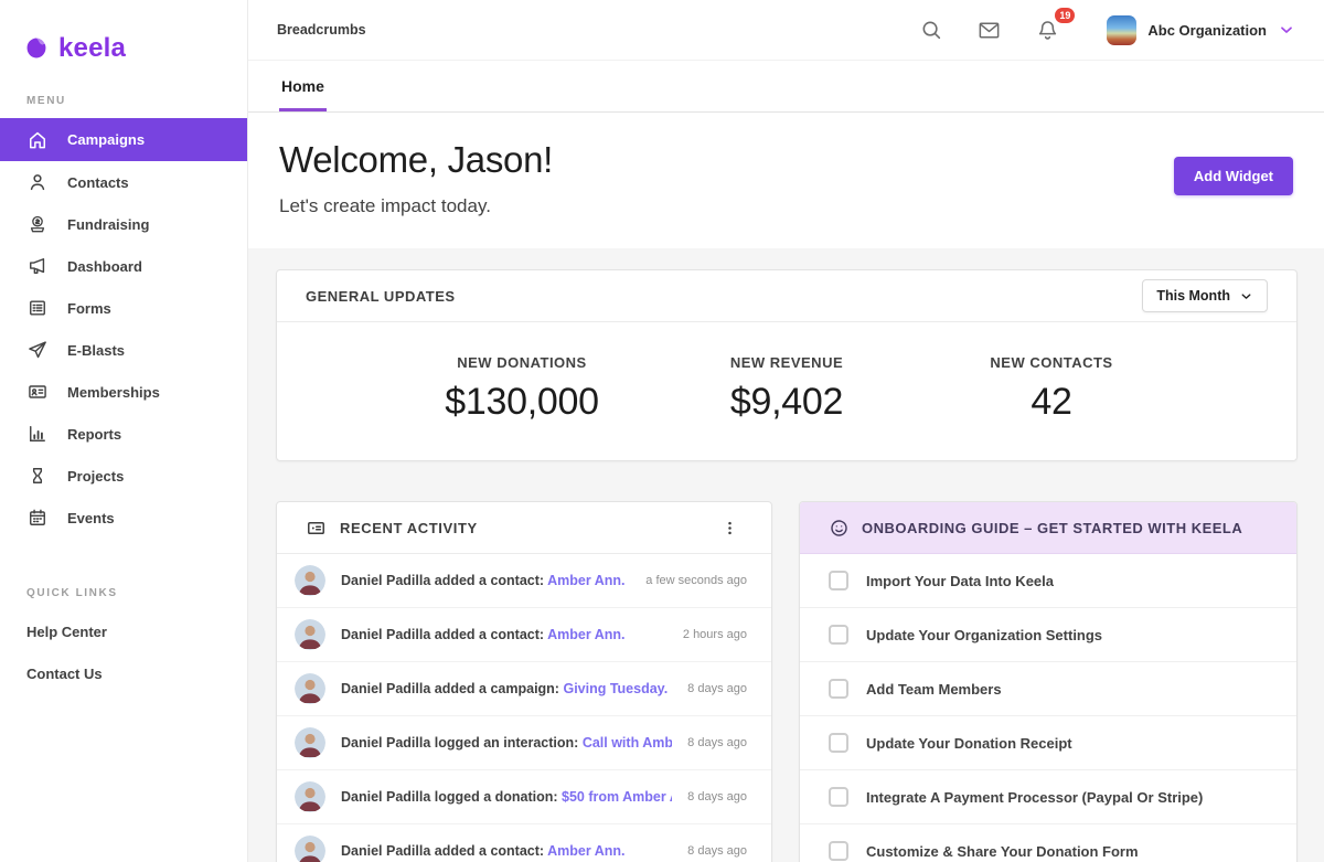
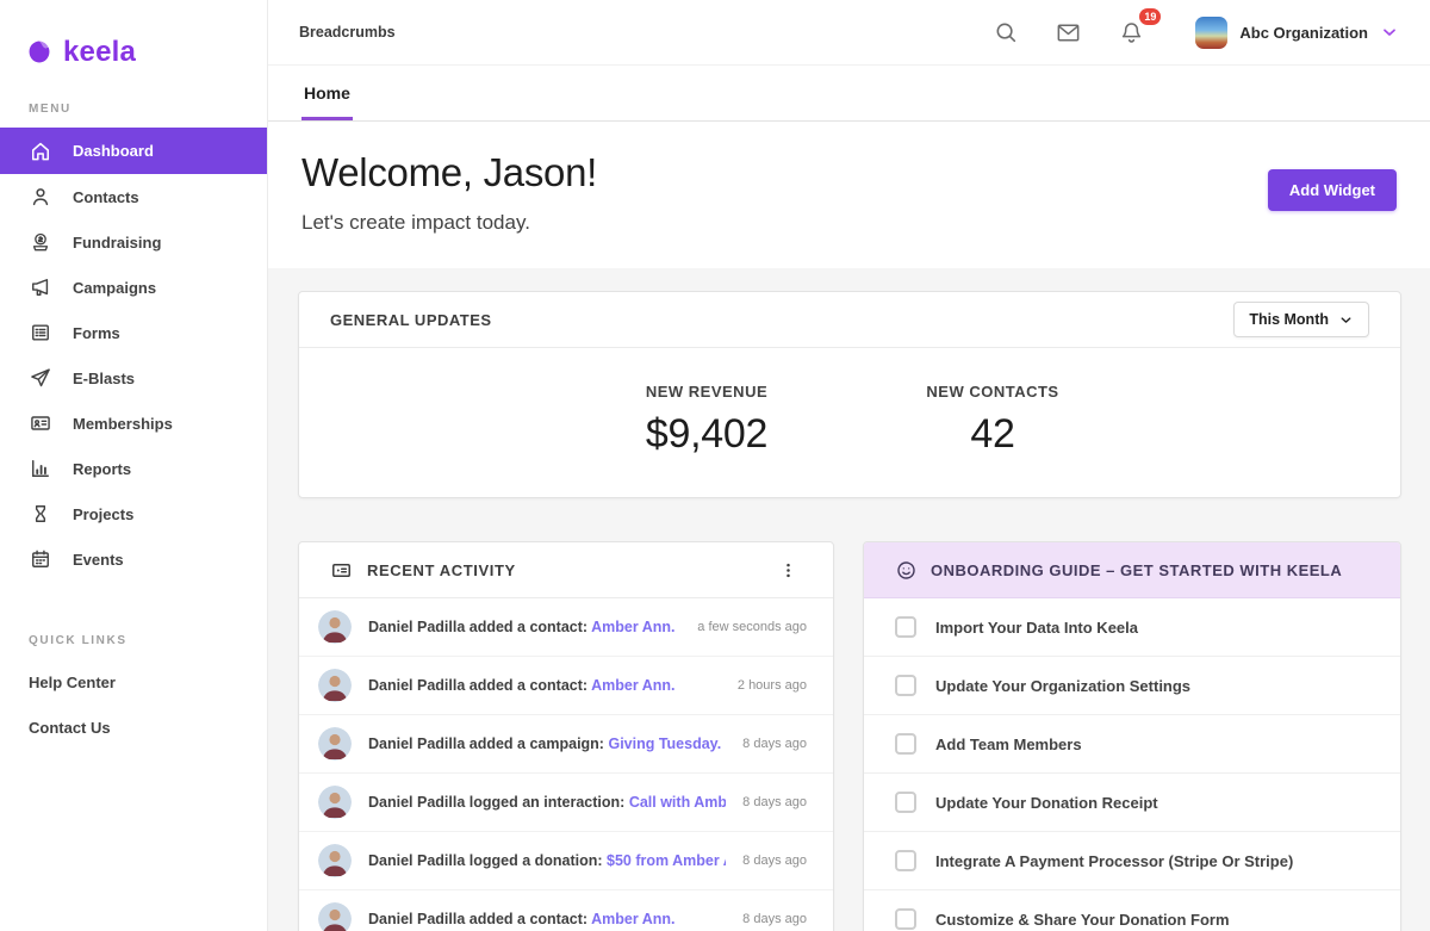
  keela
  MENU
- Campaigns
+ Dashboard
  Contacts
  Fundraising
- Dashboard
+ Campaigns
  Forms
  E-Blasts
  Memberships
  Reports
  Projects
  Events
  QUICK LINKS
  Help Center
  Contact Us
  Breadcrumbs
  19
  Abc Organization
  Home
  Welcome, Jason!
  Let's create impact today.
  Add Widget
  GENERAL UPDATES
  This Month
- NEW DONATIONS
- $130,000
  NEW REVENUE
  $9,402
  NEW CONTACTS
  42
  RECENT ACTIVITY
  Daniel Padilla added a contact: Amber Ann.
  a few seconds ago
  Daniel Padilla added a contact: Amber Ann.
  2 hours ago
  Daniel Padilla added a campaign: Giving Tuesday.
  8 days ago
  Daniel Padilla logged an interaction: Call with Amb
  8 days ago
  Daniel Padilla logged a donation: $50 from Amber
  8 days ago
  Daniel Padilla added a contact: Amber Ann.
  8 days ago
  ONBOARDING GUIDE – GET STARTED WITH KEELA
  Import Your Data Into Keela
  Update Your Organization Settings
  Add Team Members
  Update Your Donation Receipt
- Integrate A Payment Processor (Paypal Or Stripe)
+ Integrate A Payment Processor (Stripe Or Stripe)
  Customize & Share Your Donation Form
